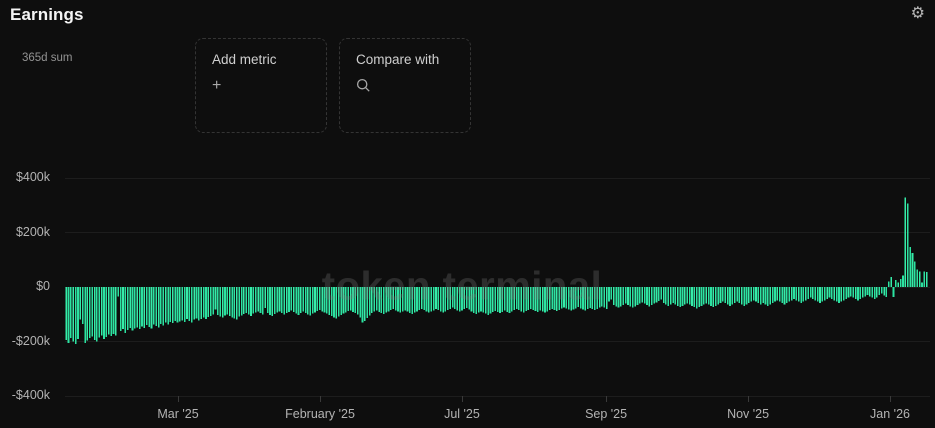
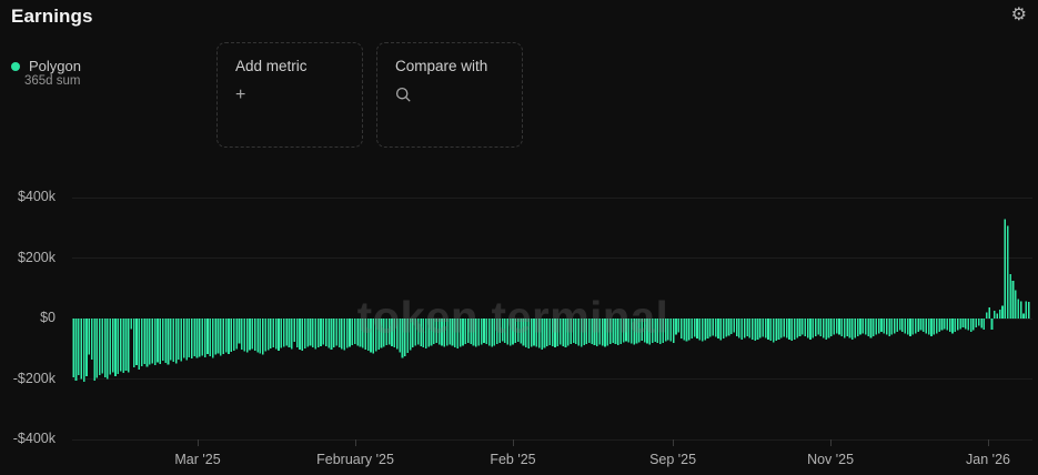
  Earnings
  ⚙
+ Polygon
  365d sum
  Add metric
  +
  Compare with
  token terminal
  Mar '25
  February '25
- Jul '25
+ Feb '25
  Sep '25
  Nov '25
  Jan '26
  $400k
  $200k
  $0
  -$200k
  -$400k
